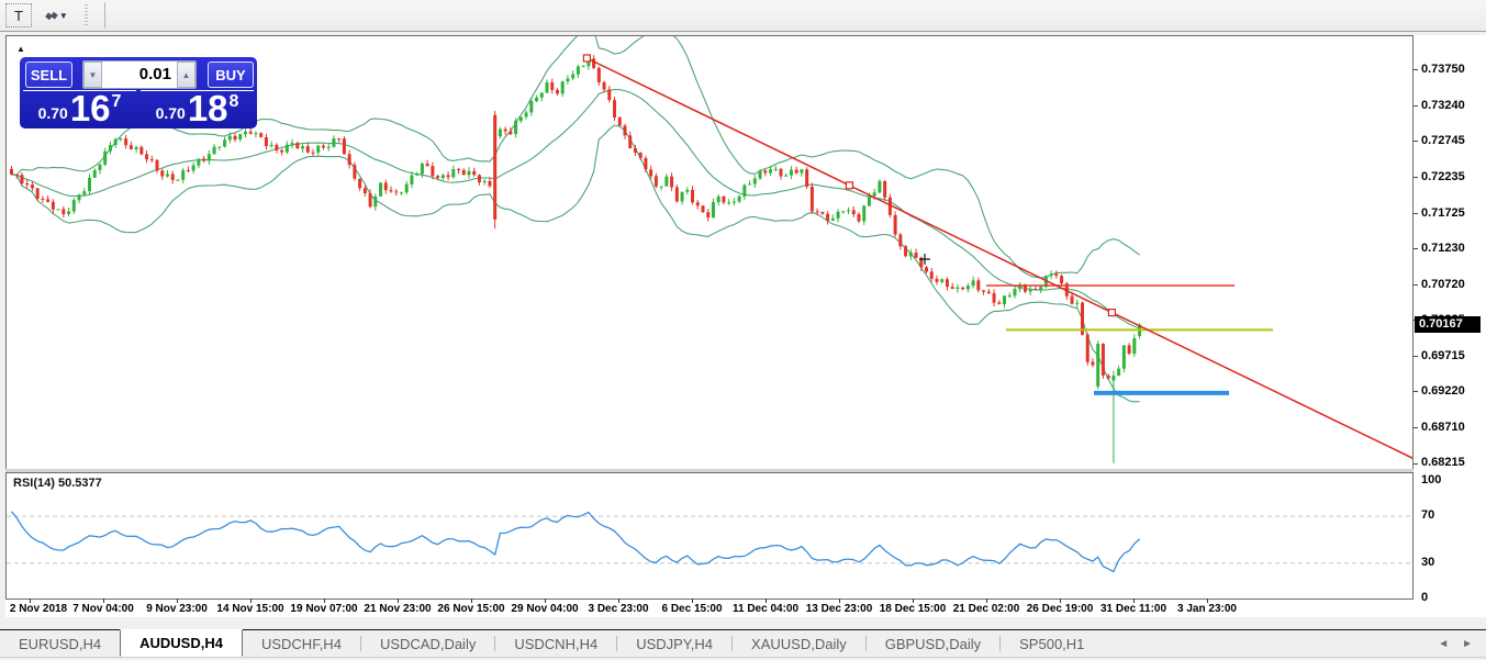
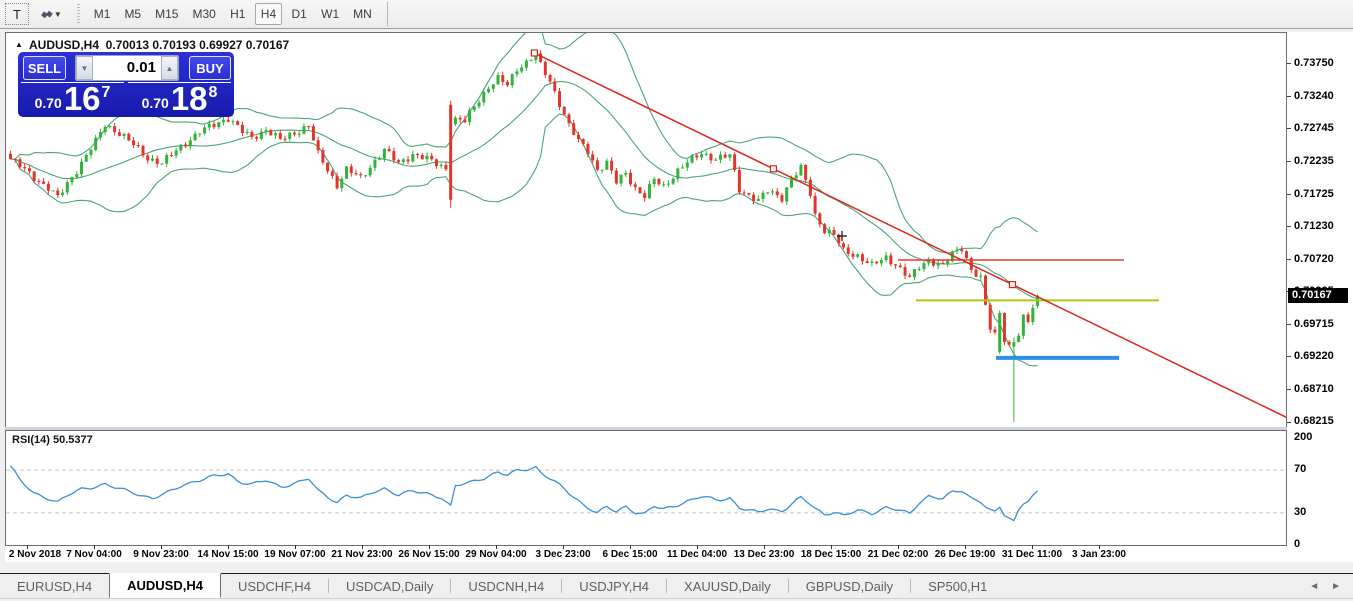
  T
  ▼
+ M1
+ M5
+ M15
+ M30
+ H1
+ H4
+ D1
+ W1
+ MN
  ▲
+ AUDUSD,H4 0.70013 0.70193 0.69927 0.70167
  SELL
  ▼
  0.01
  ▲
  BUY
  0.70
  16
  7
  0.70
  18
  8
  RSI(14) 50.5377
  0.73750
  0.73240
  0.72745
  0.72235
  0.71725
  0.71230
  0.70720
  0.69715
  0.69220
  0.68710
  0.68215
  0.70167
- 100
+ 200
  70
  30
  0
  2 Nov 2018
  7 Nov 04:00
  9 Nov 23:00
  14 Nov 15:00
  19 Nov 07:00
  21 Nov 23:00
  26 Nov 15:00
  29 Nov 04:00
  3 Dec 23:00
  6 Dec 15:00
  11 Dec 04:00
  13 Dec 23:00
  18 Dec 15:00
  21 Dec 02:00
  26 Dec 19:00
  31 Dec 11:00
  3 Jan 23:00
  EURUSD,H4
  AUDUSD,H4
  USDCHF,H4
  USDCAD,Daily
  USDCNH,H4
  USDJPY,H4
  XAUUSD,Daily
  GBPUSD,Daily
  SP500,H1
  ◄
  ►
